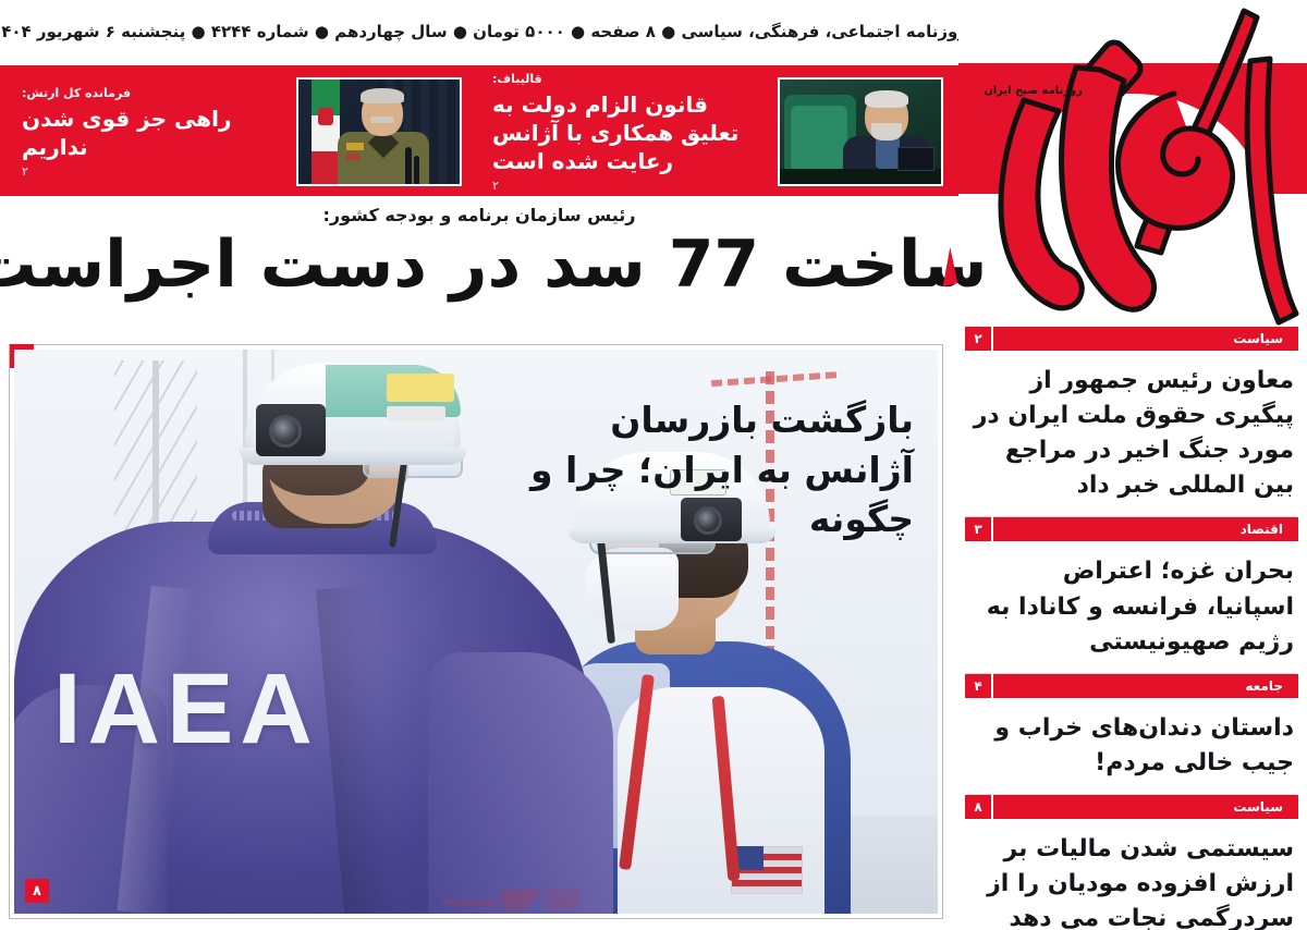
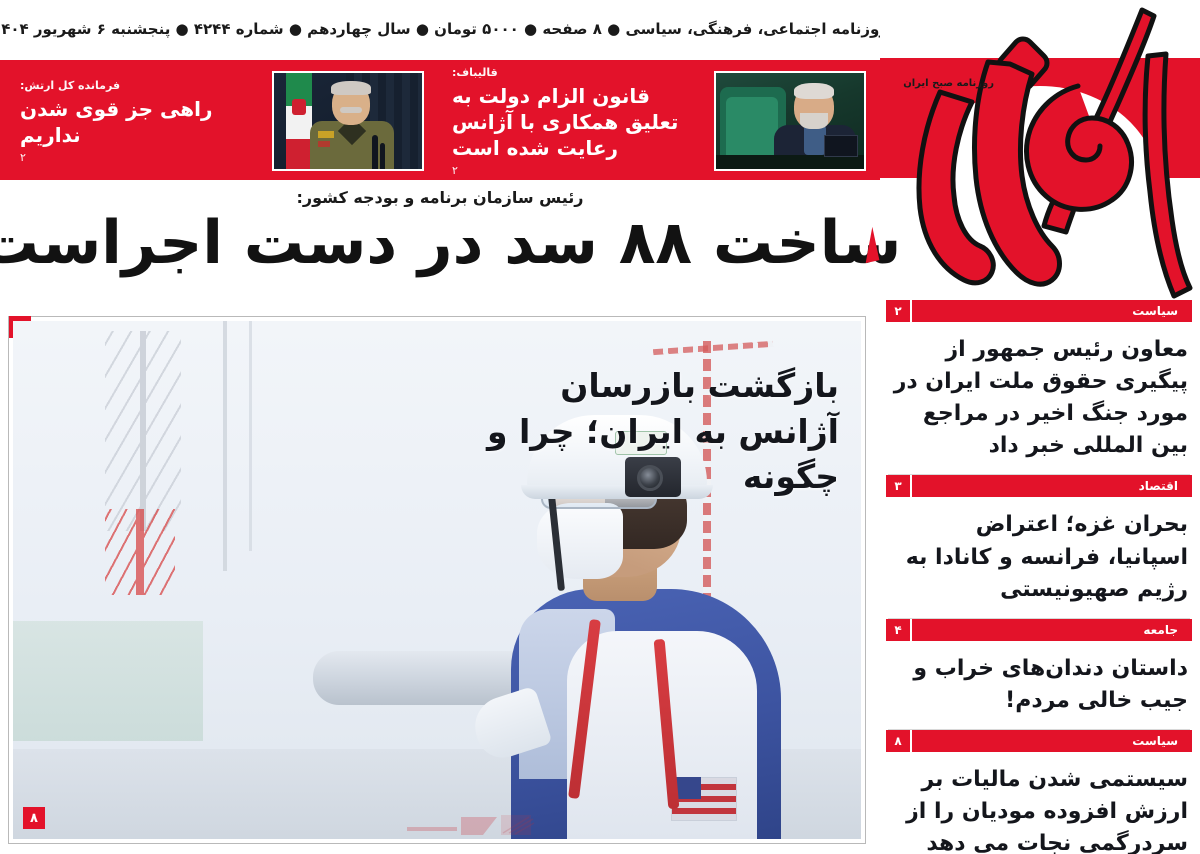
  وزنامه اجتماعی، فرهنگی، سیاسی ● ۸ صفحه ● ۵۰۰۰ تومان ● سال چهاردهم ● شماره ۴۲۴۴ ● پنجشنبه ۶ شهریور ۴۰۴
  روزنامه صبح ایران
  قالیباف:
  قانون الزام دولت به تعلیق همکاری با آژانس رعایت شده است
  ۲
  فرمانده کل ارتش:
  راهی جز قوی شدن نداریم
  ۲
  رئیس سازمان برنامه و بودجه کشور:
- ساخت 77 سد در دست اجراست
+ ساخت ۸۸ سد در دست اجراست
- IAEA
  بازگشت بازرسان آژانس به ایران؛ چرا و چگونه
  ۸
  سیاست
  ۲
  معاون رئیس جمهور از پیگیری حقوق ملت ایران در مورد جنگ اخیر در مراجع بین المللی خبر داد
  اقتصاد
  ۳
  بحران غزه؛ اعتراض اسپانیا، فرانسه و کانادا به رژیم صهیونیستی
  جامعه
  ۴
  داستان دندان‌های خراب و جیب خالی مردم!
  سیاست
  ۸
  سیستمی شدن مالیات بر ارزش افزوده مودیان را از سردرگمی نجات می دهد
